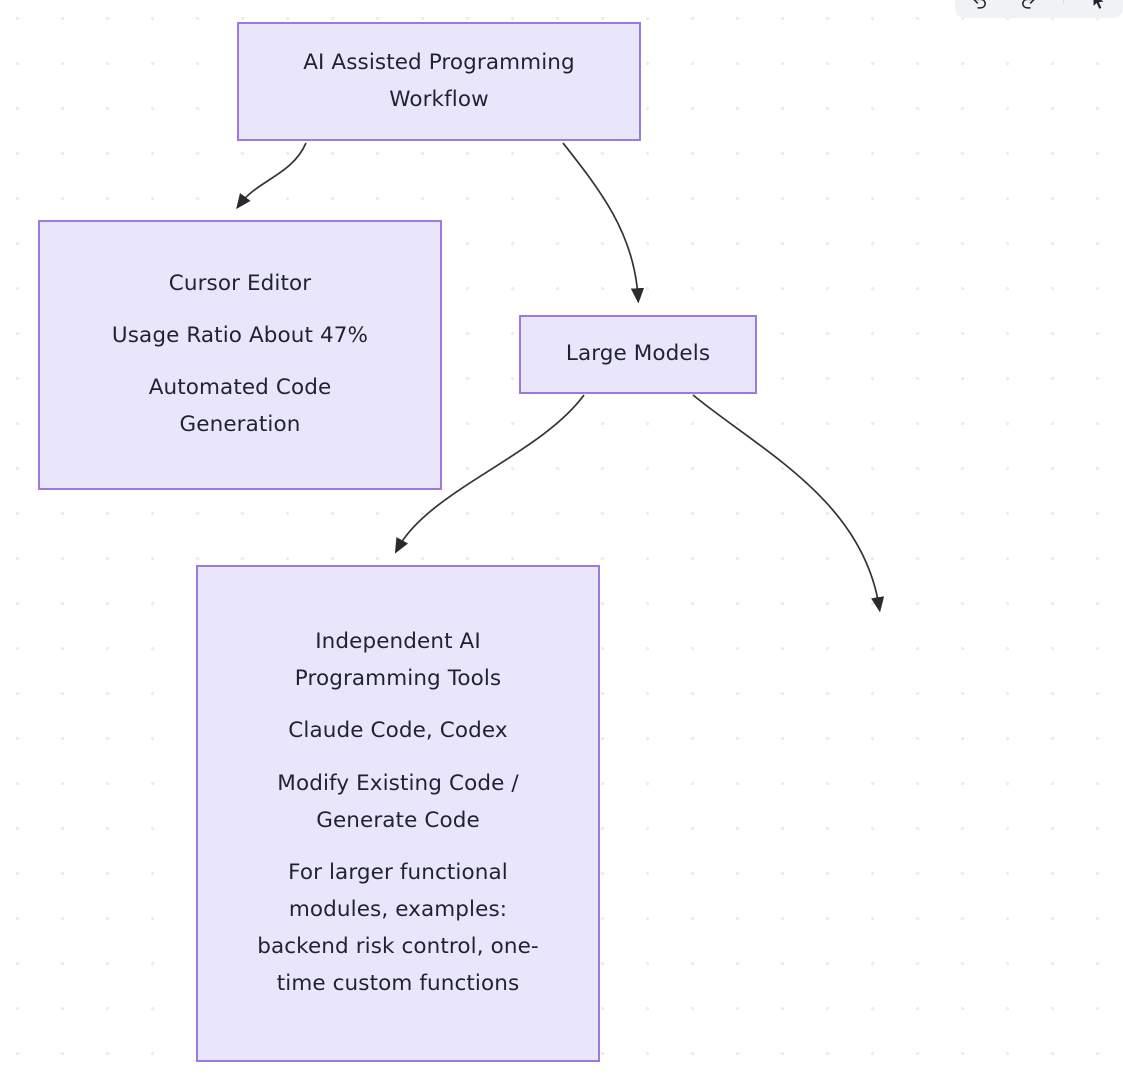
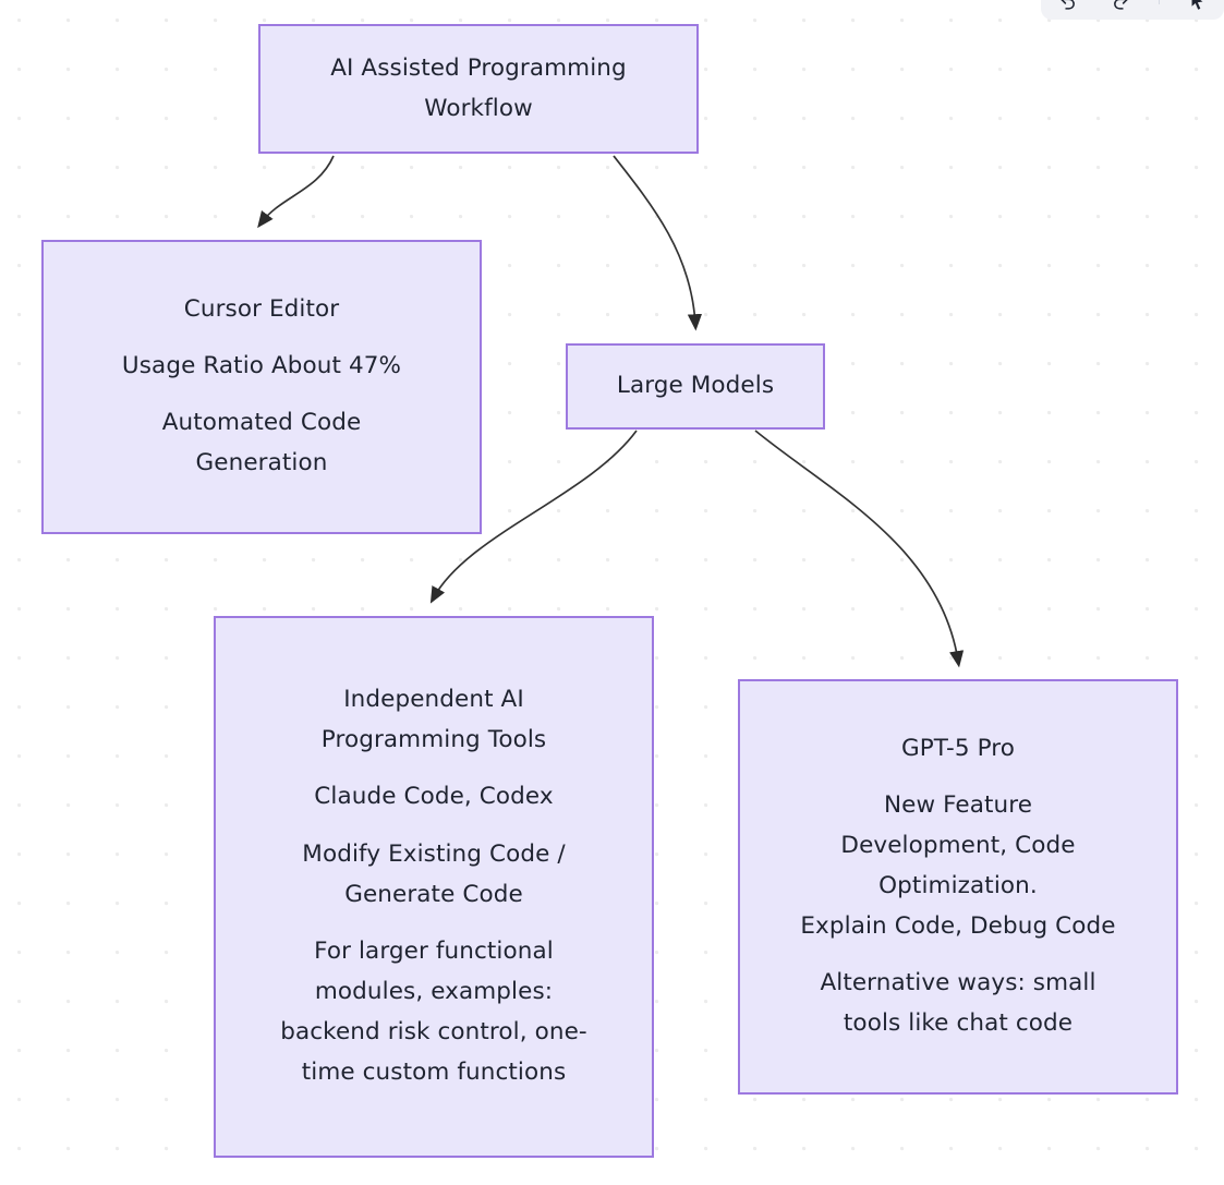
  AI Assisted Programming
  Workflow
  Cursor Editor
  Usage Ratio About 47%
  Automated Code
  Generation
  Large Models
  Independent AI
  Programming Tools
  Claude Code, Codex
  Modify Existing Code /
  Generate Code
  For larger functional
  modules, examples:
  backend risk control, one-
  time custom functions
+ GPT-5 Pro
+ New Feature
+ Development, Code
+ Optimization.
+ Explain Code, Debug Code
+ Alternative ways: small
+ tools like chat code
